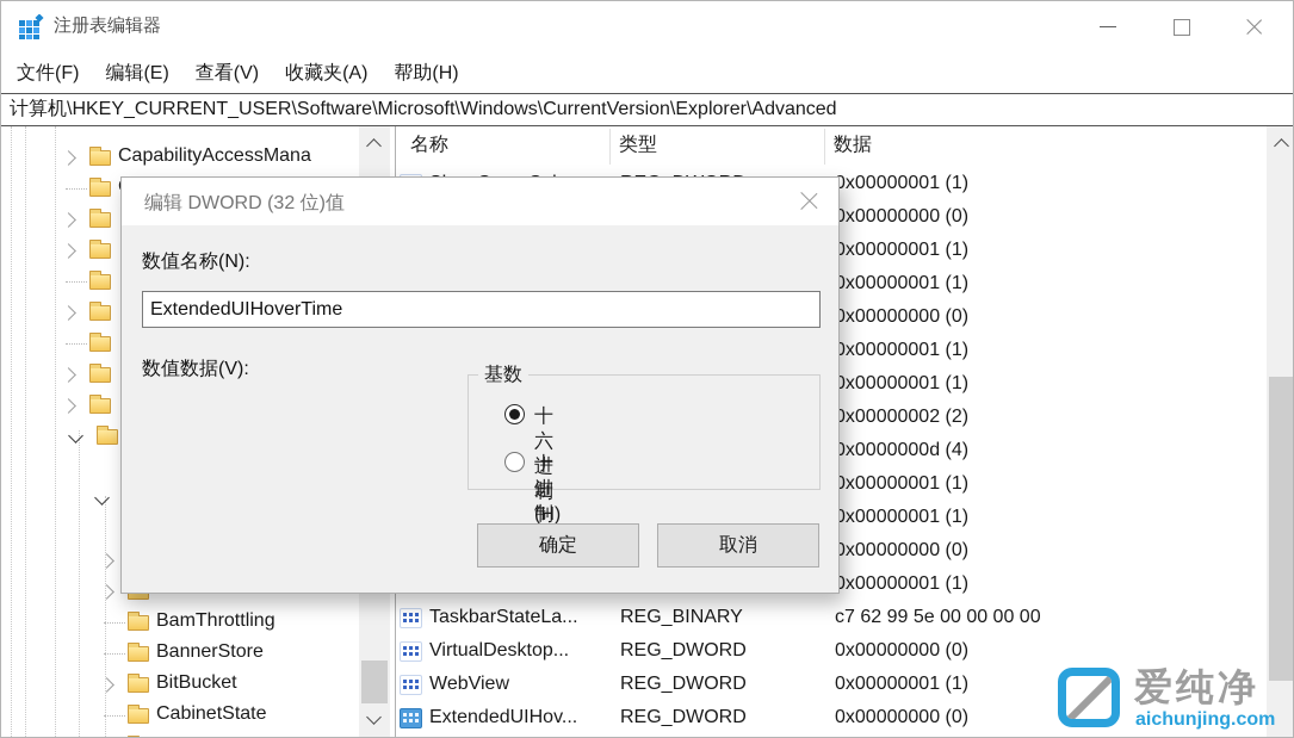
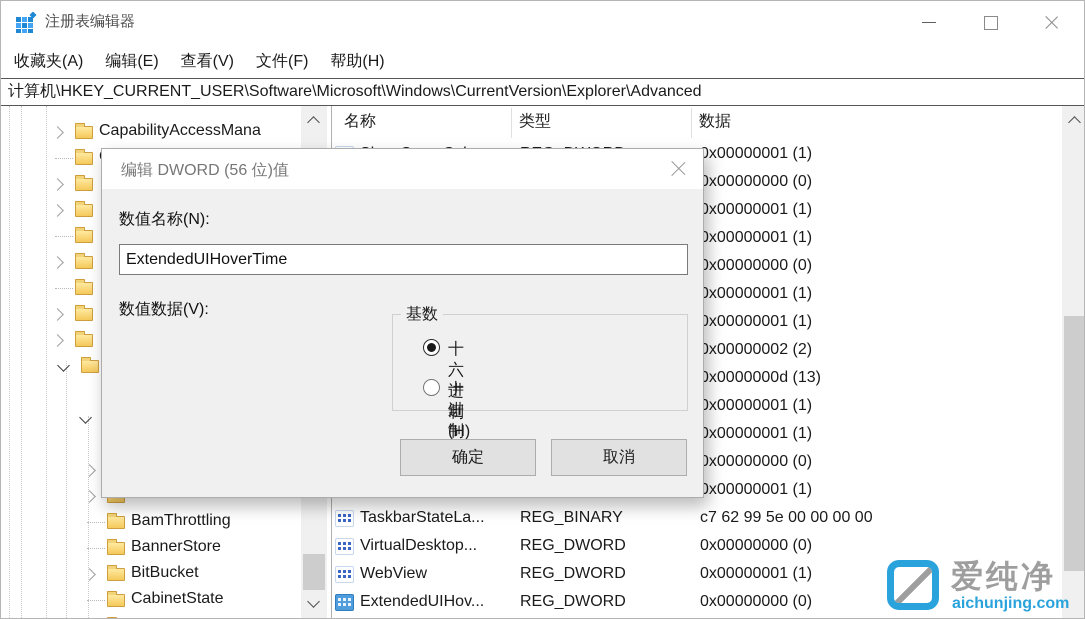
  注册表编辑器
- 文件(F)
+ 收藏夹(A)
  编辑(E)
  查看(V)
- 收藏夹(A)
+ 文件(F)
  帮助(H)
  计算机\HKEY_CURRENT_USER\Software\Microsoft\Windows\CurrentVersion\Explorer\Advanced
  CapabilityAccessMana
  BamThrottling
  BannerStore
  BitBucket
  CabinetState
  名称
  类型
  数据
  0x00000001 (1)
  0x00000000 (0)
  0x00000001 (1)
  0x00000001 (1)
  0x00000000 (0)
  0x00000001 (1)
  0x00000001 (1)
  0x00000002 (2)
- 0x0000000d (4)
+ 0x0000000d (13)
  0x00000001 (1)
  0x00000001 (1)
  0x00000000 (0)
  0x00000001 (1)
  TaskbarStateLa...
  REG_BINARY
  c7 62 99 5e 00 00 00 00
  VirtualDesktop...
  REG_DWORD
  0x00000000 (0)
  WebView
  REG_DWORD
  0x00000001 (1)
  ExtendedUIHov...
  REG_DWORD
  0x00000000 (0)
- 编辑 DWORD (32 位)值
+ 编辑 DWORD (56 位)值
  数值名称(N):
  ExtendedUIHoverTime
  数值数据(V):
  基数
  十六进制(H)
  确定
  取消
  爱纯净
  aichunjing.com
